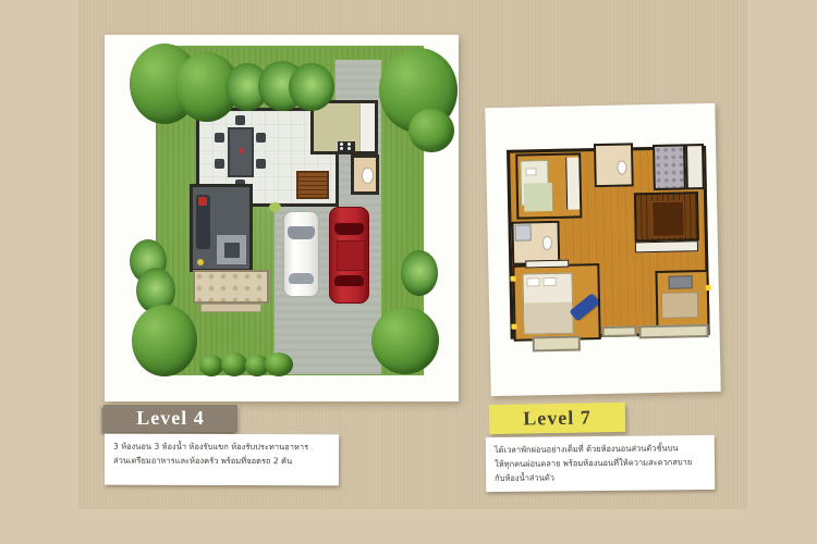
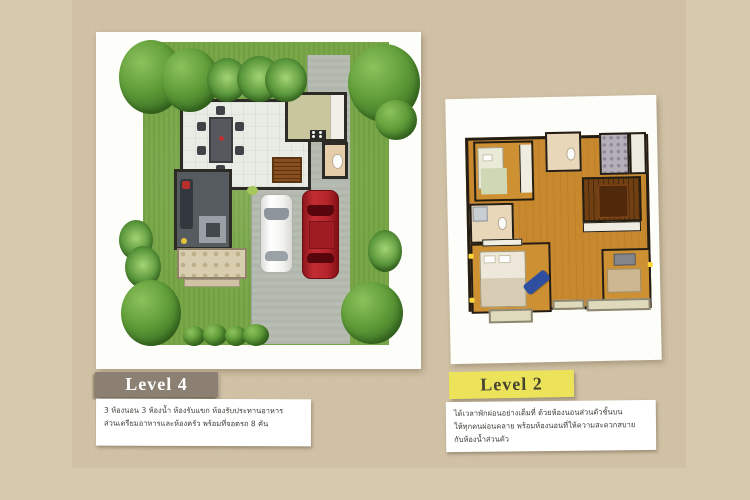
  Level 4
  3 ห้องนอน 3 ห้องน้ำ ห้องรับแขก ห้องรับประทานอาหาร
- ส่วนเตรียมอาหารและห้องครัว พร้อมที่จอดรถ 2 คัน
+ ส่วนเตรียมอาหารและห้องครัว พร้อมที่จอดรถ 8 คัน
- Level 7
+ Level 2
  ได้เวลาพักผ่อนอย่างเต็มที่ ด้วยห้องนอนส่วนตัวชั้นบน
  ให้ทุกคนผ่อนคลาย พร้อมห้องนอนที่ให้ความสะดวกสบาย
  กับห้องน้ำส่วนตัว
